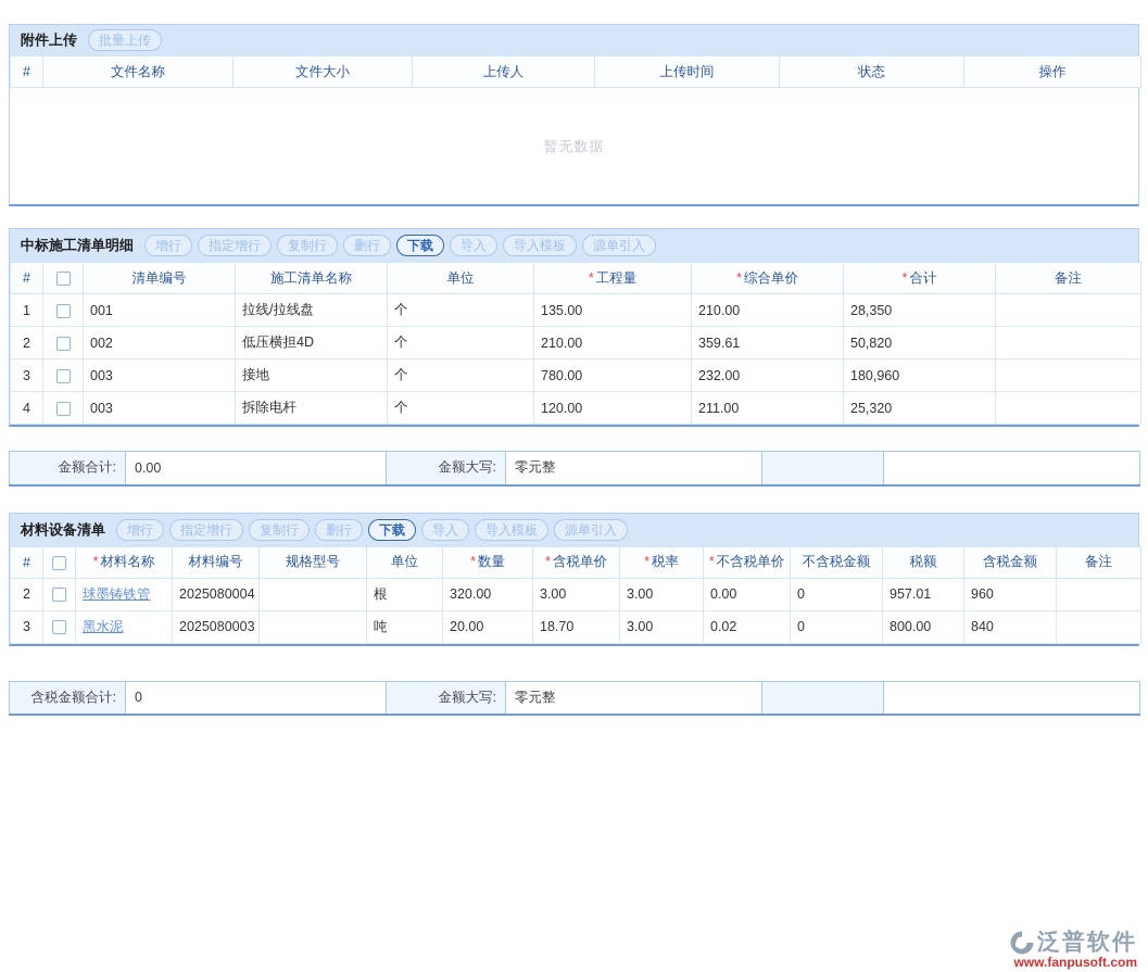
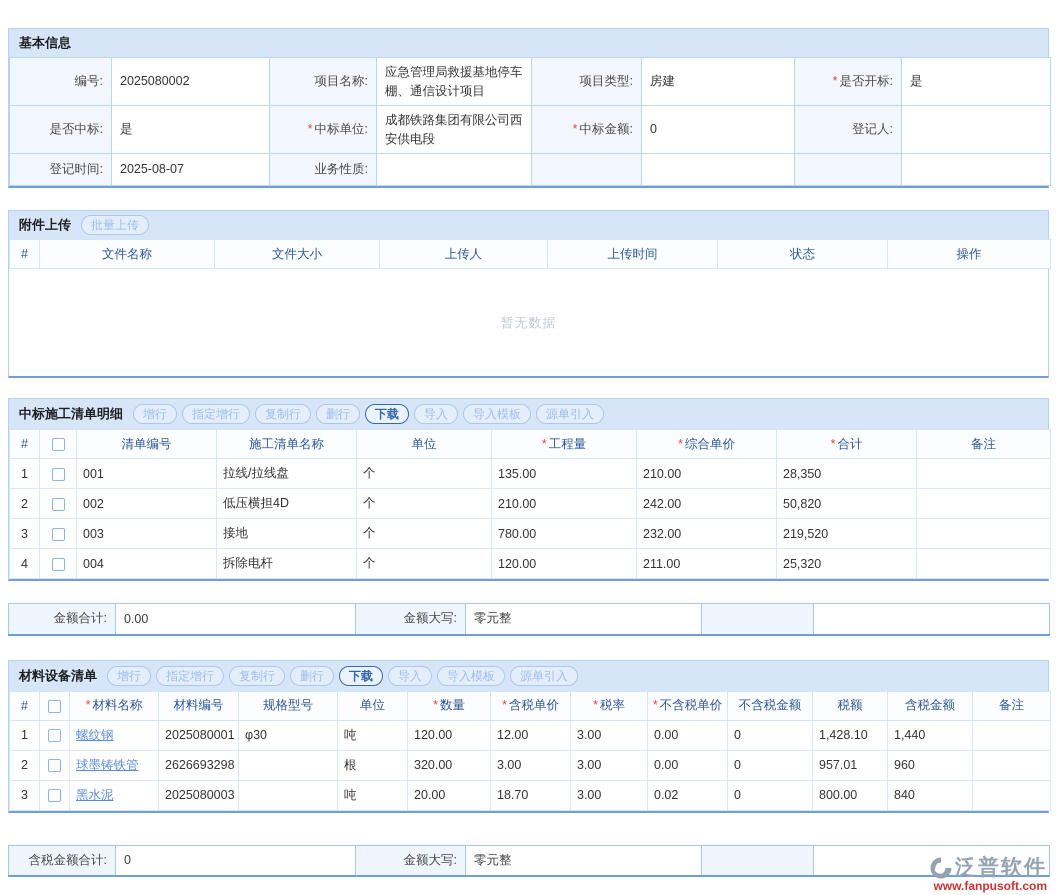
+ 基本信息
+ 编号:	2025080002	项目名称:	应急管理局救援基地停车棚、通信设计项目	项目类型:	房建	是否开标:	是
+ 是否中标:	是	中标单位:	成都铁路集团有限公司西安供电段	中标金额:	0	登记人:
+ 登记时间:	2025-08-07	业务性质:
  附件上传
  批量上传
  #	文件名称	文件大小	上传人	上传时间	状态	操作
  暂无数据
  中标施工清单明细
  增行
  指定增行
  复制行
  删行
  下载
  导入
  导入模板
  源单引入
  #		清单编号	施工清单名称	单位	工程量	综合单价	合计	备注
  1		001	拉线/拉线盘	个	135.00	210.00	28,350
- 2		002	低压横担4D	个	210.00	359.61	50,820
+ 2		002	低压横担4D	个	210.00	242.00	50,820
- 3		003	接地	个	780.00	232.00	180,960
+ 3		003	接地	个	780.00	232.00	219,520
- 4		003	拆除电杆	个	120.00	211.00	25,320
+ 4		004	拆除电杆	个	120.00	211.00	25,320
  金额合计:	0.00	金额大写:	零元整
  材料设备清单
  增行
  指定增行
  复制行
  删行
  下载
  导入
  导入模板
  源单引入
  #		材料名称	材料编号	规格型号	单位	数量	含税单价	税率	不含税单价	不含税金额	税额	含税金额	备注
+ 1		螺纹钢	2025080001	φ30	吨	120.00	12.00	3.00	0.00	0	1,428.10	1,440
- 2		球墨铸铁管	2025080004		根	320.00	3.00	3.00	0.00	0	957.01	960
+ 2		球墨铸铁管	2626693298		根	320.00	3.00	3.00	0.00	0	957.01	960
  3		黑水泥	2025080003		吨	20.00	18.70	3.00	0.02	0	800.00	840
  含税金额合计:	0	金额大写:	零元整
  泛普软件
  www.fanpusoft.com
